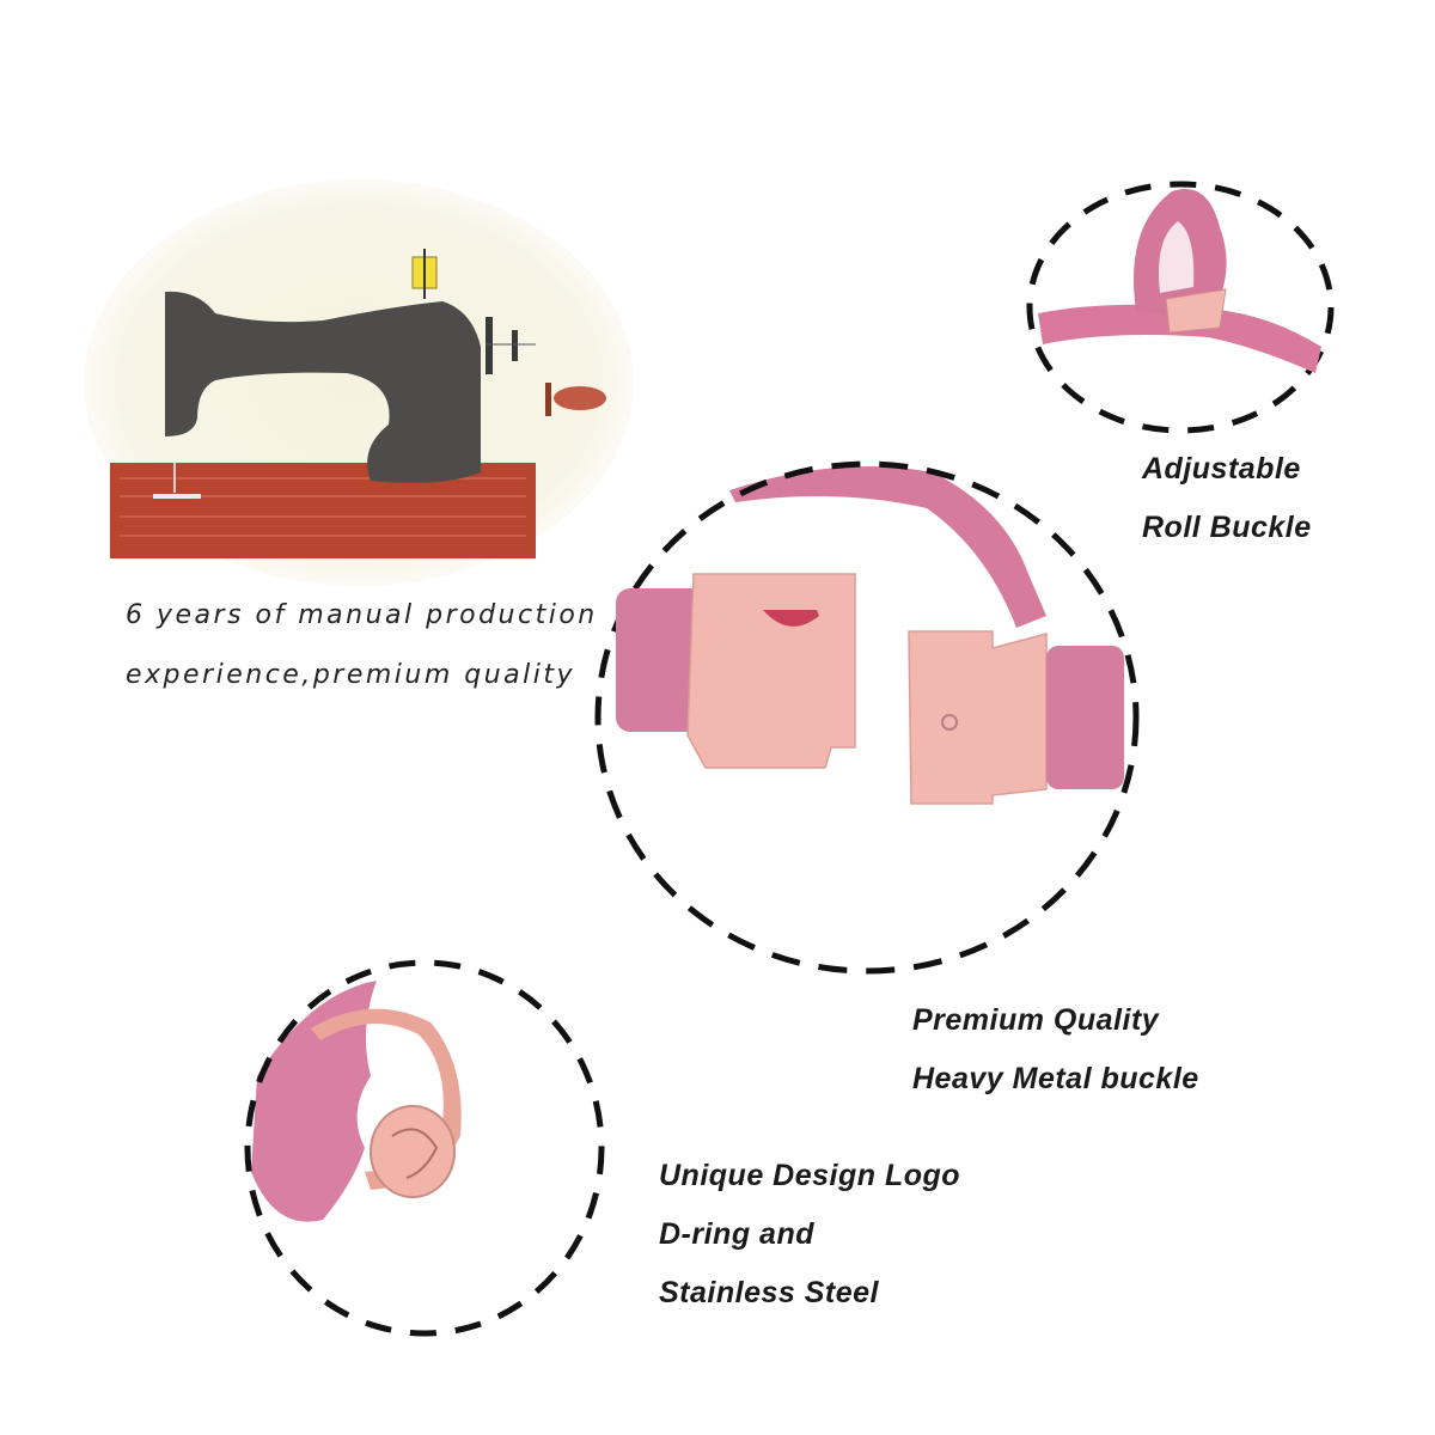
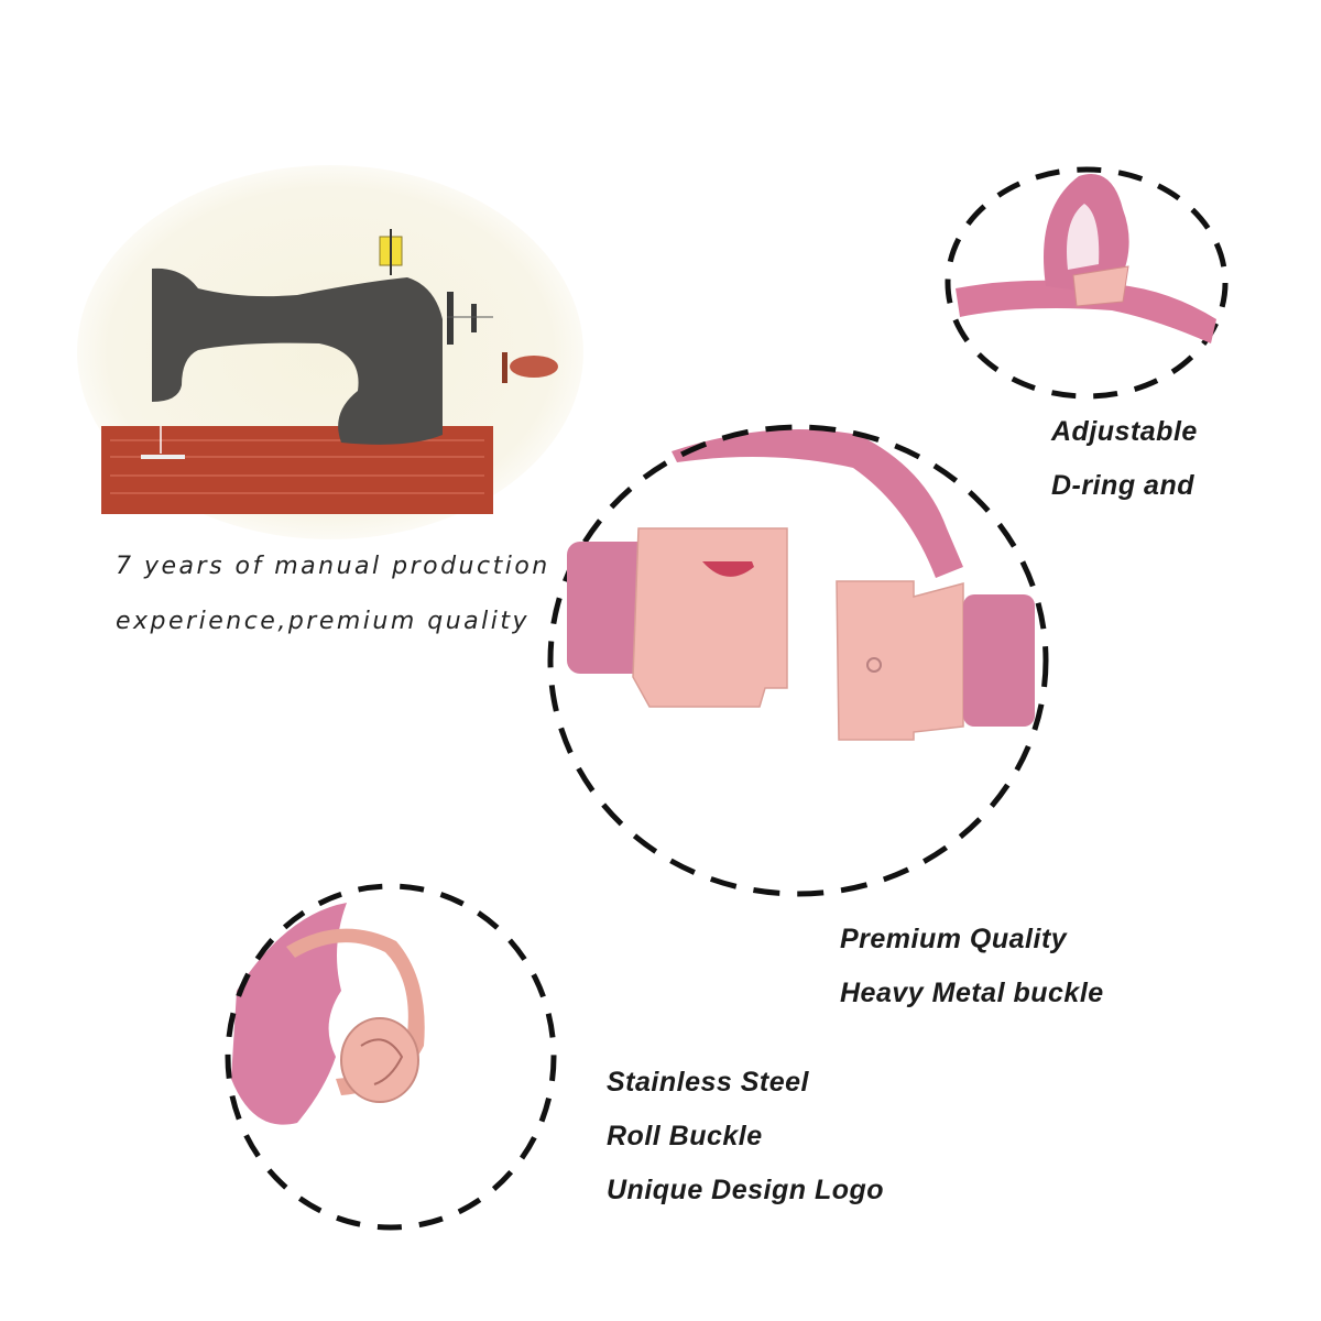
- 6 years of manual production
+ 7 years of manual production
  experience,premium quality
  Adjustable
- Roll Buckle
+ D-ring and
  Premium Quality
  Heavy Metal buckle
- Unique Design Logo
+ Stainless Steel
- D-ring and
+ Roll Buckle
- Stainless Steel
+ Unique Design Logo
